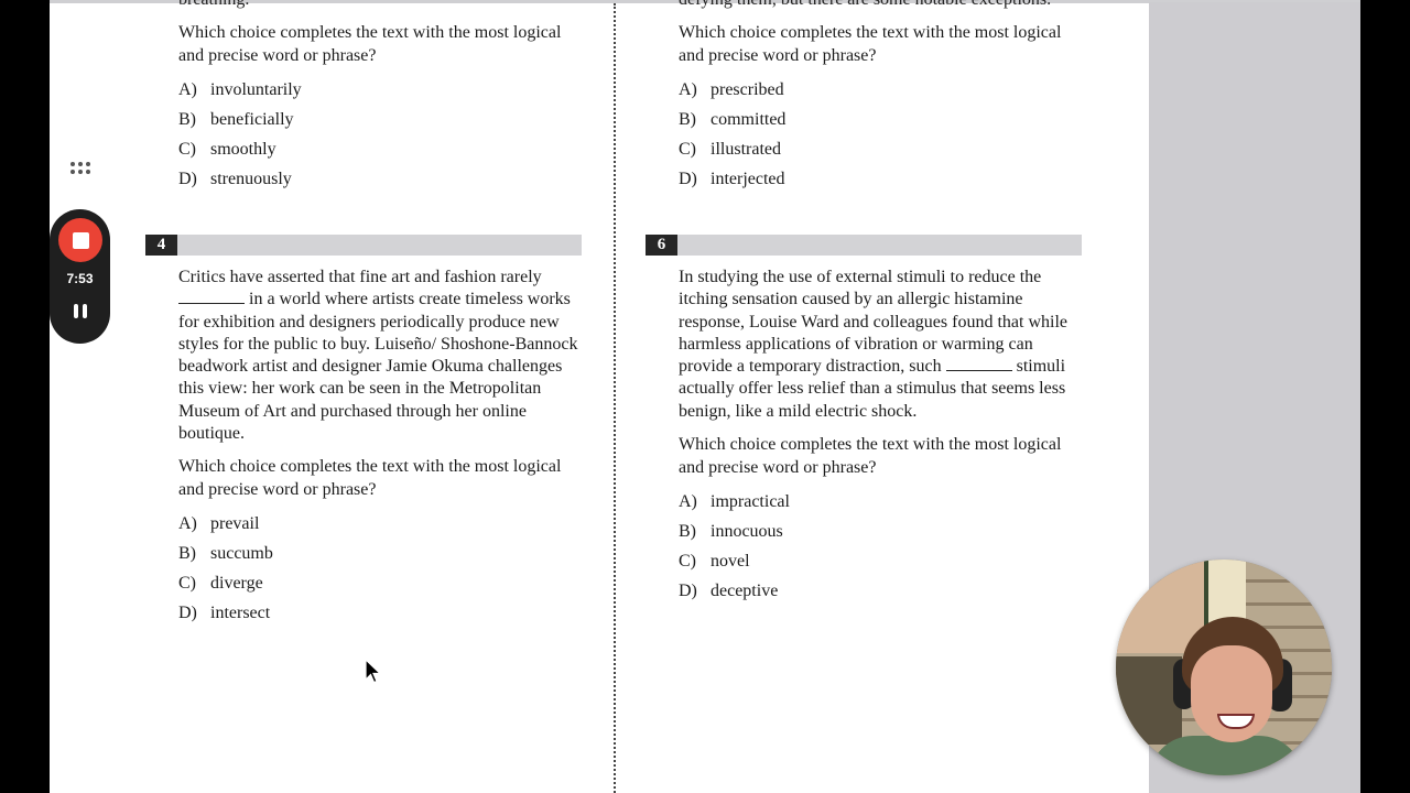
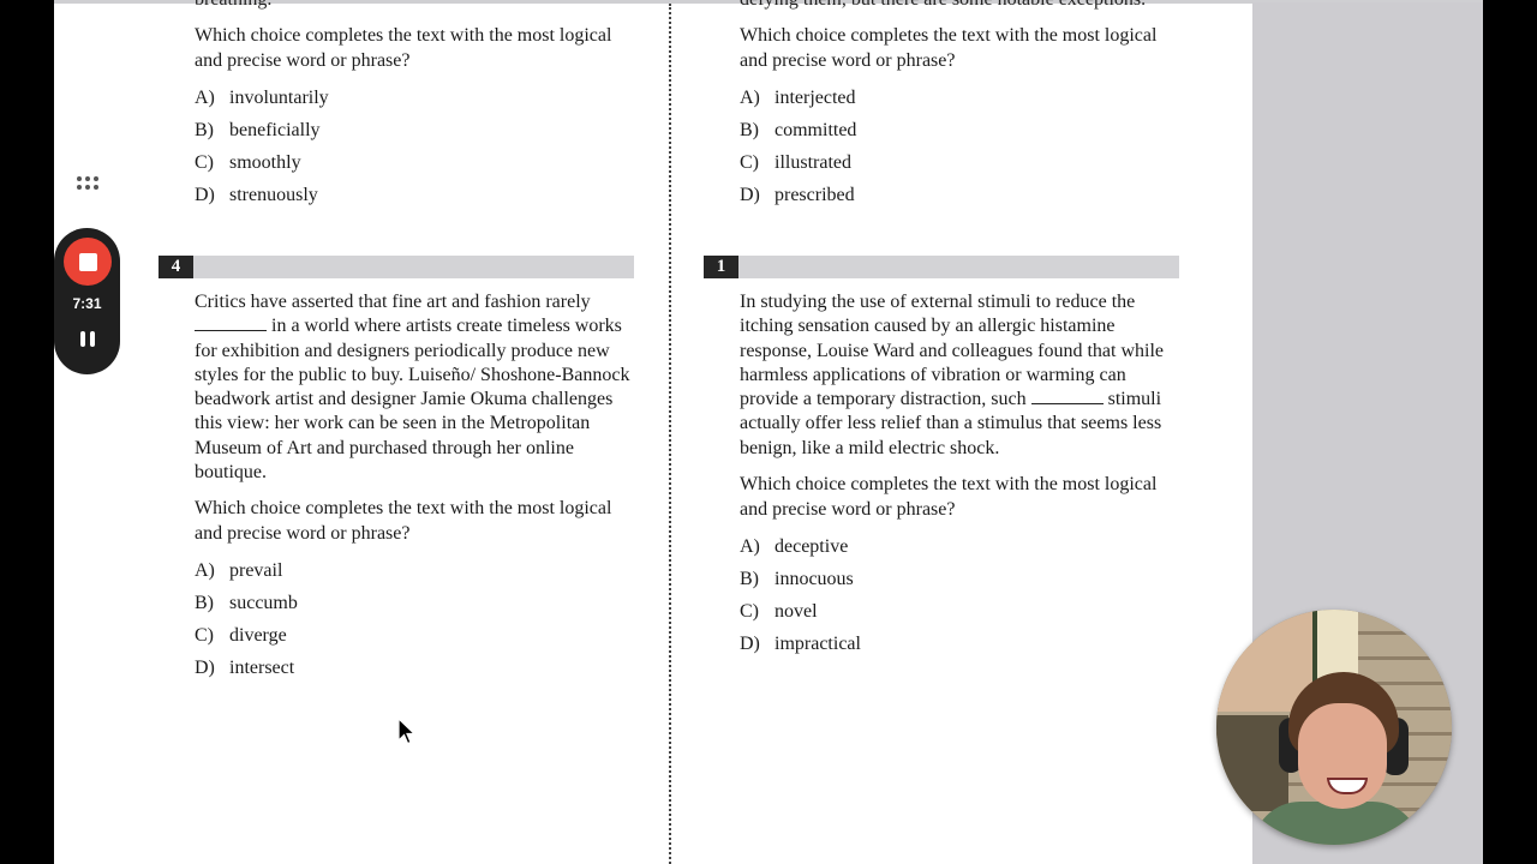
  Which choice completes the text with the most logical and precise word or phrase?
  A)
  involuntarily
  B)
  beneficially
  C)
  smoothly
  D)
  strenuously
  4
  Critics have asserted that fine art and fashion rarely in a world where artists create timeless works for exhibition and designers periodically produce new styles for the public to buy. Luiseño/ Shoshone-Bannock beadwork artist and designer Jamie Okuma challenges this view: her work can be seen in the Metropolitan Museum of Art and purchased through her online boutique.
  Which choice completes the text with the most logical and precise word or phrase?
  A)
  prevail
  B)
  succumb
  C)
  diverge
  D)
  intersect
  Which choice completes the text with the most logical and precise word or phrase?
  A)
- prescribed
+ interjected
  B)
  committed
  C)
  illustrated
  D)
- interjected
+ prescribed
- 6
+ 1
  In studying the use of external stimuli to reduce the itching sensation caused by an allergic histamine response, Louise Ward and colleagues found that while harmless applications of vibration or warming can provide a temporary distraction, such stimuli actually offer less relief than a stimulus that seems less benign, like a mild electric shock.
  Which choice completes the text with the most logical and precise word or phrase?
  A)
- impractical
+ deceptive
  B)
  innocuous
  C)
  novel
  D)
- deceptive
+ impractical
- 7:53
+ 7:31
